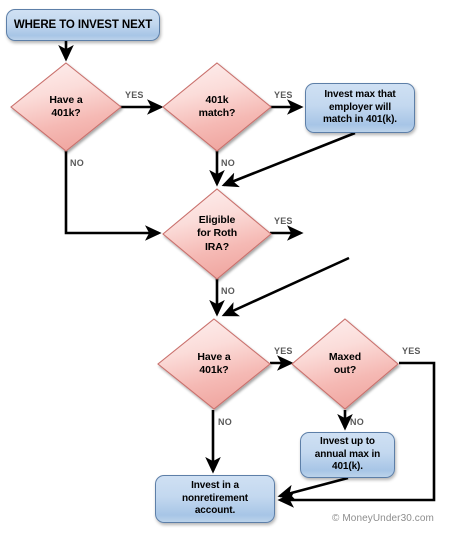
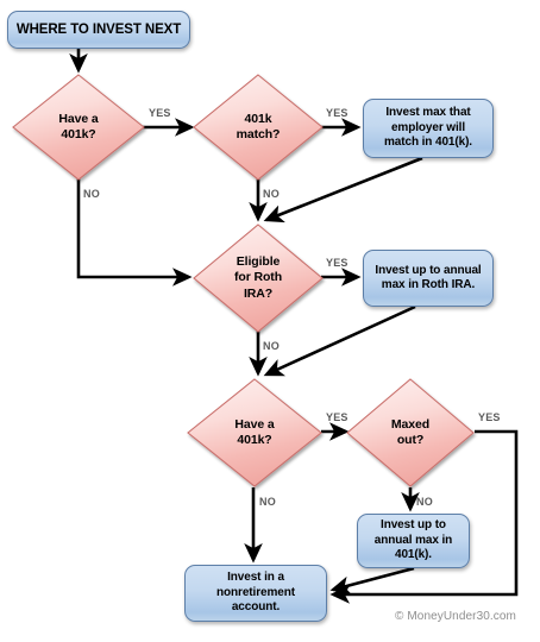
  WHERE TO INVEST NEXT
  Have a
  401k?
  401k
  match?
  Eligible
  for Roth
  IRA?
  Have a
  401k?
  Maxed
  out?
  Invest max that
  employer will
  match in 401(k).
+ Invest up to annual
+ max in Roth IRA.
  Invest up to
  annual max in
  401(k).
  Invest in a
  nonretirement
  account.
  YES
  NO
  YES
  NO
  YES
  NO
  YES
  NO
  YES
  NO
  © MoneyUnder30.com
